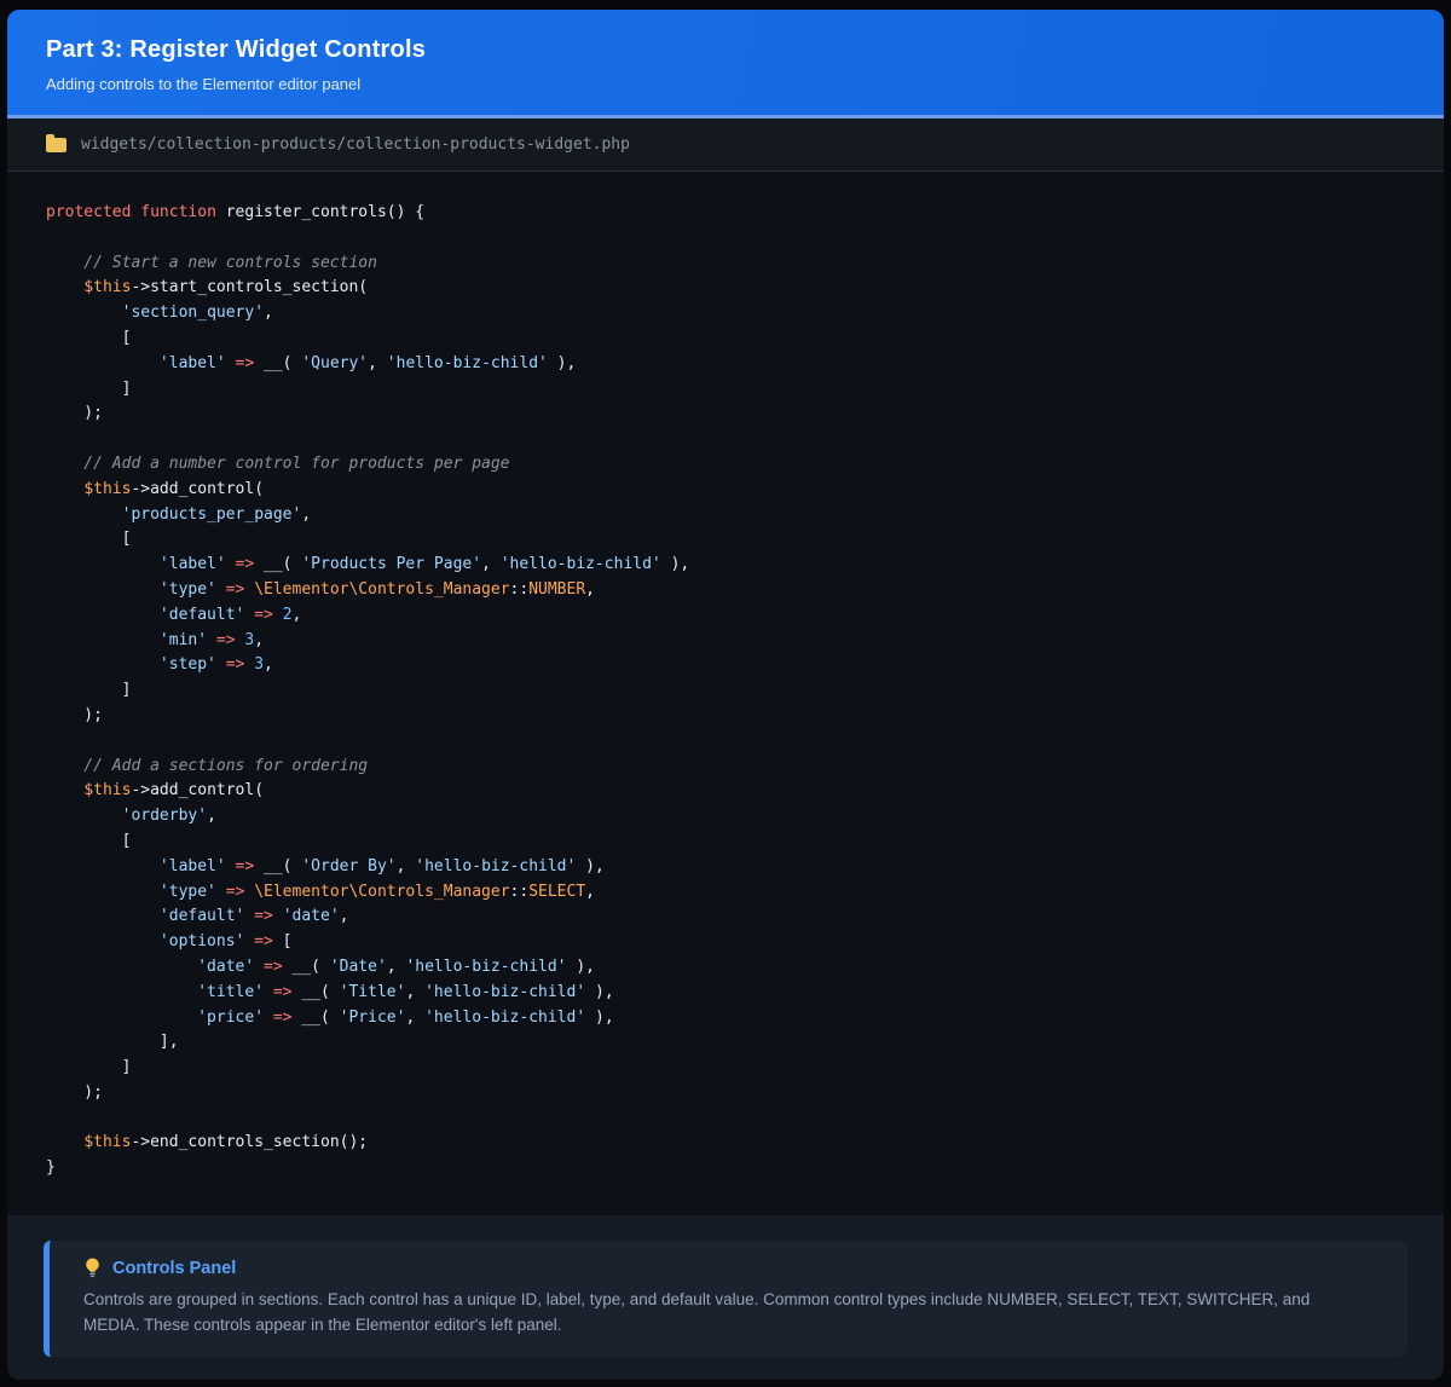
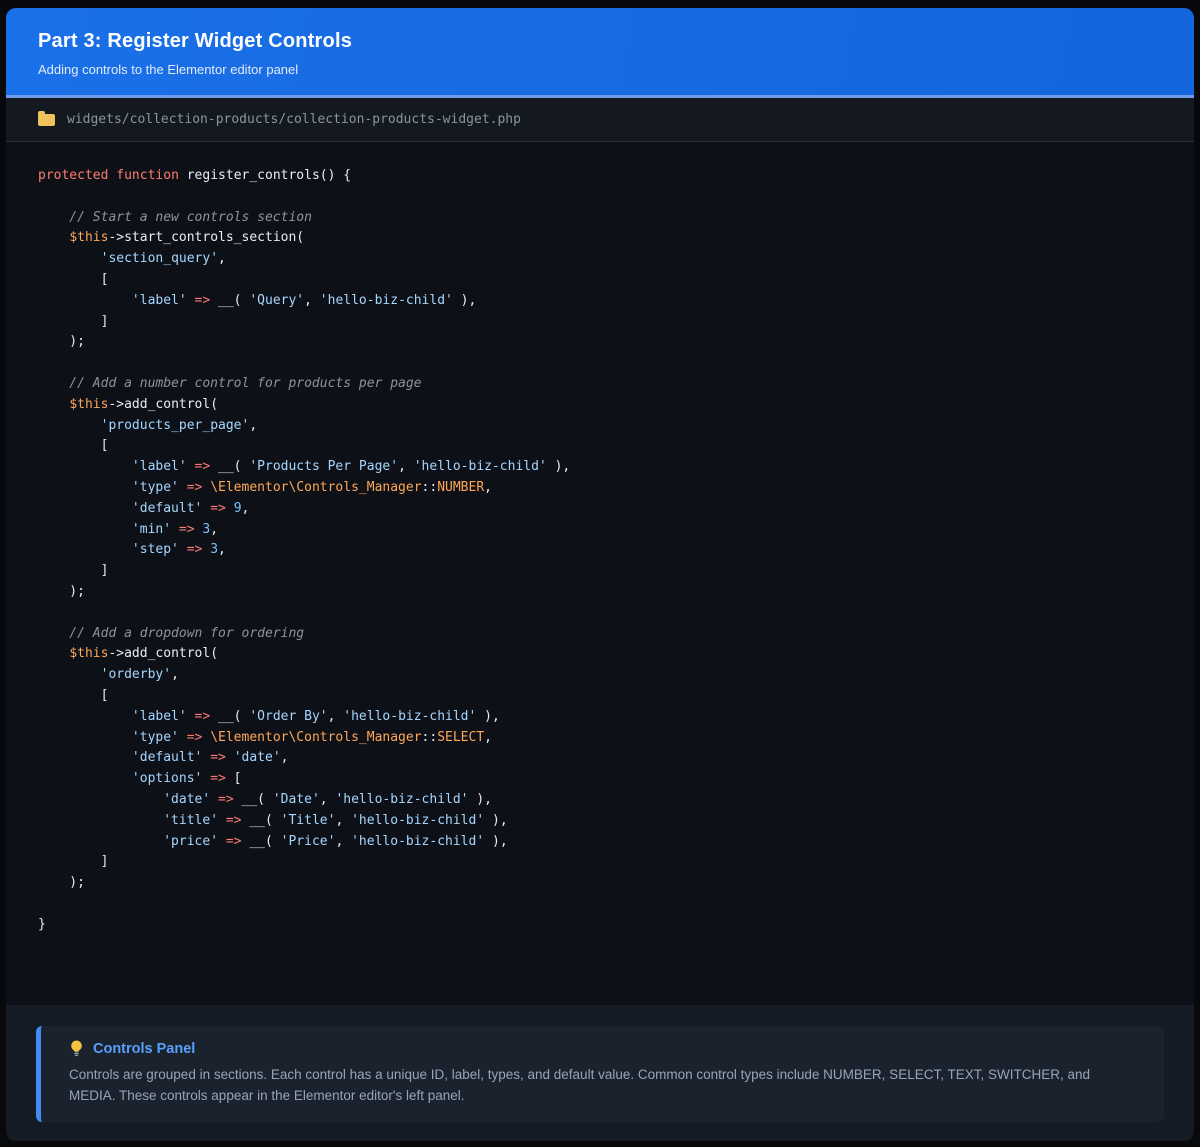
  Part 3: Register Widget Controls
  Adding controls to the Elementor editor panel
  widgets/collection-products/collection-products-widget.php
  protected function register_controls() {
  // Start a new controls section
  $this->start_controls_section(
  'section_query',
  [
  'label' => __( 'Query', 'hello-biz-child' ),
  ]
  );
  // Add a number control for products per page
  $this->add_control(
  'products_per_page',
  [
  'label' => __( 'Products Per Page', 'hello-biz-child' ),
  'type' => \Elementor\Controls_Manager::NUMBER,
- 'default' => 2,
+ 'default' => 9,
  'min' => 3,
  'step' => 3,
  ]
  );
- // Add a sections for ordering
+ // Add a dropdown for ordering
  $this->add_control(
  'orderby',
  [
  'label' => __( 'Order By', 'hello-biz-child' ),
  'type' => \Elementor\Controls_Manager::SELECT,
  'default' => 'date',
  'options' => [
  'date' => __( 'Date', 'hello-biz-child' ),
  'title' => __( 'Title', 'hello-biz-child' ),
  'price' => __( 'Price', 'hello-biz-child' ),
- ],
  ]
  );
- $this->end_controls_section();
  }
  Controls Panel
- Controls are grouped in sections. Each control has a unique ID, label, type, and default value. Common control types include NUMBER, SELECT, TEXT, SWITCHER, and MEDIA. These controls appear in the Elementor editor's left panel.
+ Controls are grouped in sections. Each control has a unique ID, label, types, and default value. Common control types include NUMBER, SELECT, TEXT, SWITCHER, and MEDIA. These controls appear in the Elementor editor's left panel.
